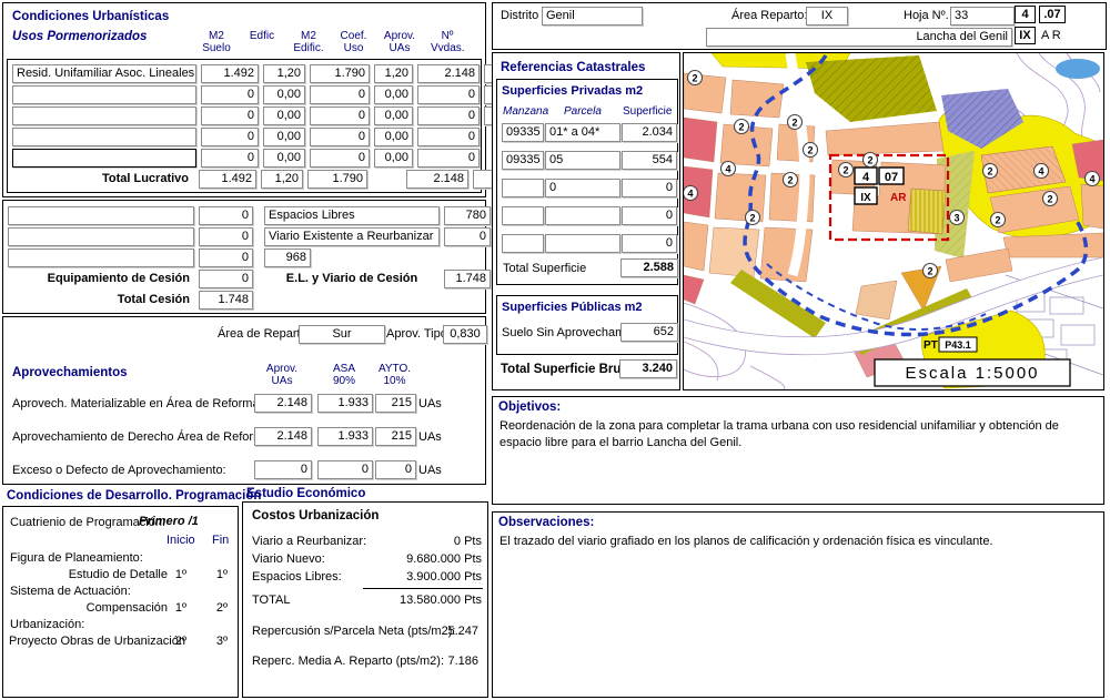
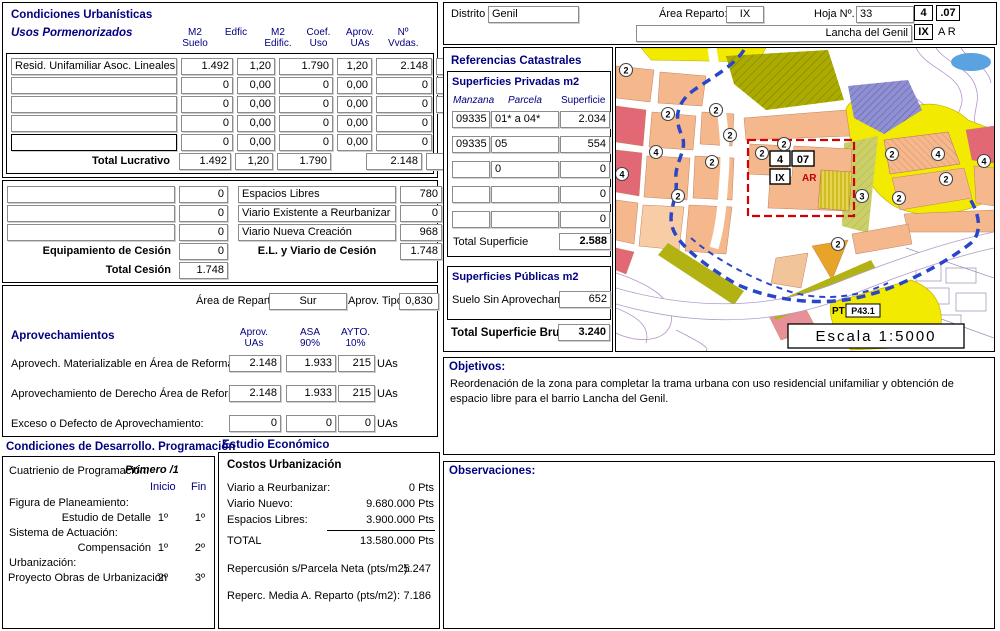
  Condiciones Urbanísticas
  Usos Pormenorizados
  M2
  Suelo
  Edfic
  M2
  Edific.
  Coef.
  Uso
  Aprov.
  UAs
  Nº
  Vvdas.
  Resid. Unifamiliar Asoc. Lineales
  1.492
  1,20
  1.790
  1,20
  2.148
  0
  0,00
  0
  0,00
  0
  0
  0,00
  0
  0,00
  0
  0
  0,00
  0
  0,00
  0
  0
  0,00
  0
  0,00
  0
  Total Lucrativo
  1.492
  1,20
  1.790
  2.148
  0
  Espacios Libres
  780
  0
  Viario Existente a Reurbanizar
  0
  0
+ Viario Nueva Creación
  968
  Equipamiento de Cesión
  0
  E.L. y Viario de Cesión
  1.748
  Total Cesión
  1.748
  Área de Repar
  Sur
  Aprov. Tip
  0,830
  Aprovechamientos
  Aprov.
  UAs
  ASA
  90%
  AYTO.
  10%
  Aprovech. Materializable en Área de Reform
  2.148
  1.933
  215
  UAs
  Aprovechamiento de Derecho Área de Refor
  2.148
  1.933
  215
  UAs
  Exceso o Defecto de Aprovechamiento:
  0
  0
  0
  UAs
  Condiciones de Desarrollo. Programación
  Cuatrienio de Programación:
  Primero /1
  Inicio
  Fin
  Figura de Planeamiento:
  Estudio de Detalle
  1º
  1º
  Sistema de Actuación:
  Compensación
  1º
  2º
  Urbanización:
  Proyecto Obras de Urbanizaci
  2º
  3º
  Estudio Económico
  Costos Urbanización
  Viario a Reurbanizar:
  0 Pts
  Viario Nuevo:
  9.680.000 Pts
  Espacios Libres:
  3.900.000 Pts
  TOTAL
  13.580.000 Pts
  Repercusión s/Parcela Neta (pts/m2):
  5.247
  Reperc. Media A. Reparto (pts/m2):
  7.186
  Distrito
  Genil
  Área Reparto
  IX
  Hoja Nº.
  33
  4
  .07
  Lancha del Genil
  IX
  A R
  Referencias Catastrales
  Superficies Privadas m2
  Manzana
  Parcela
  Superficie
  09335
  01* a 04*
  2.034
  09335
  05
  554
  0
  0
  0
  0
  Total Superficie
  2.588
  Superficies Públicas m2
  Suelo Sin Aprovecha
  652
  Total Superficie Bru
  3.240
  4
  07
  IX
  AR
  2
  2
  2
  2
  2
  2
  2
  2
  2
  2
  2
  2
  4
  4
  4
  4
  3
  PT
  P43.1
  Escala 1:5000
  Objetivos:
  Reordenación de la zona para completar la trama urbana con uso residencial unifamiliar y obtención de espacio libre para el barrio Lancha del Genil.
  Observaciones:
- El trazado del viario grafiado en los planos de calificación y ordenación física es vinculante.
